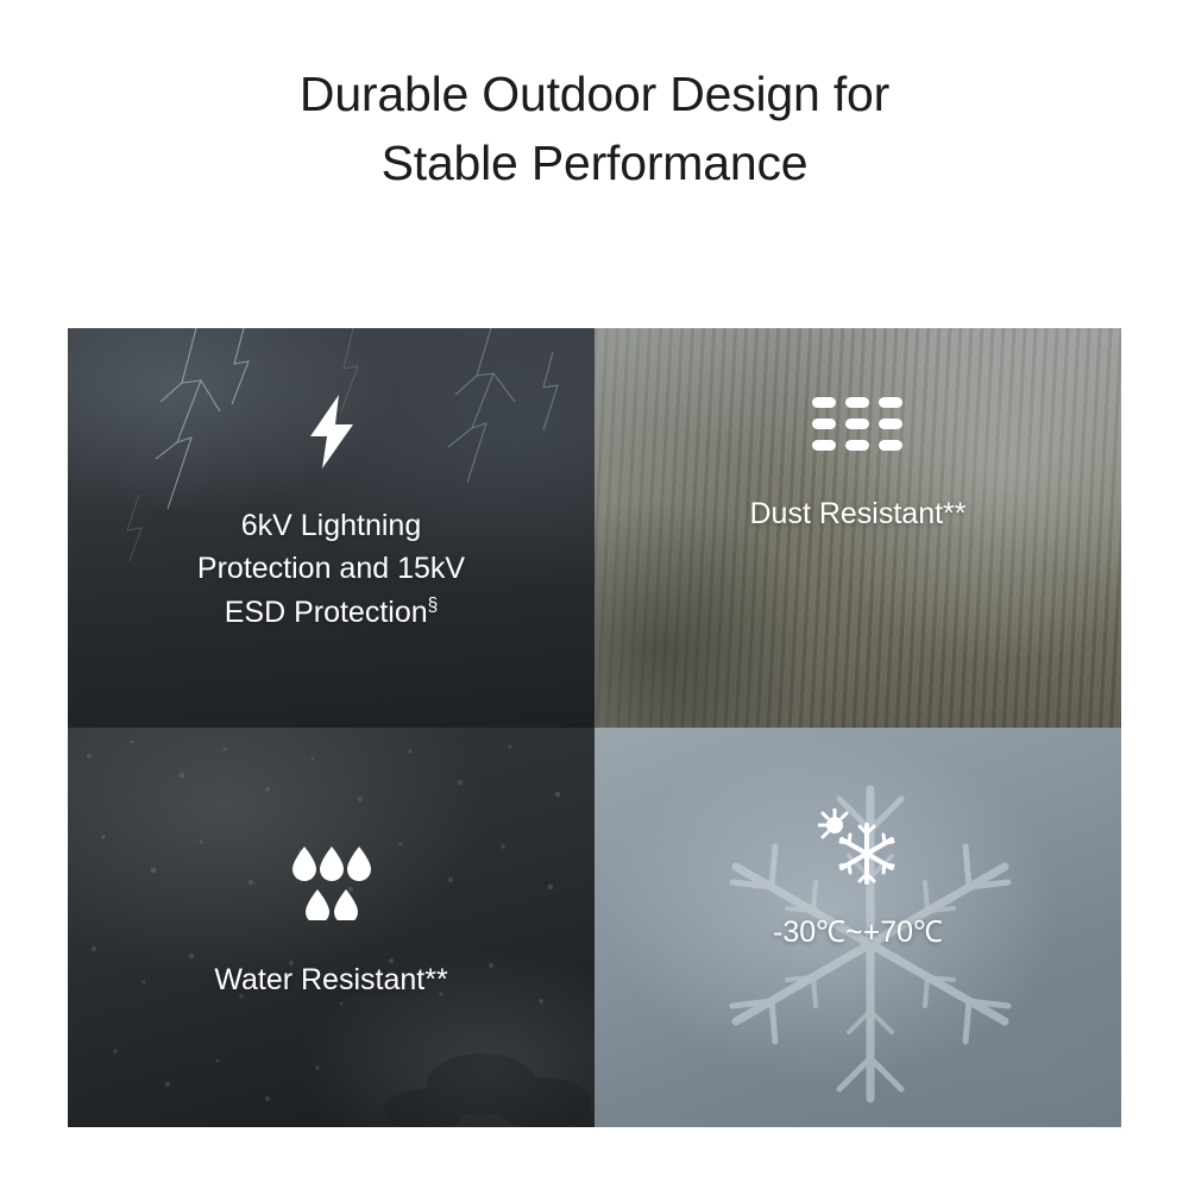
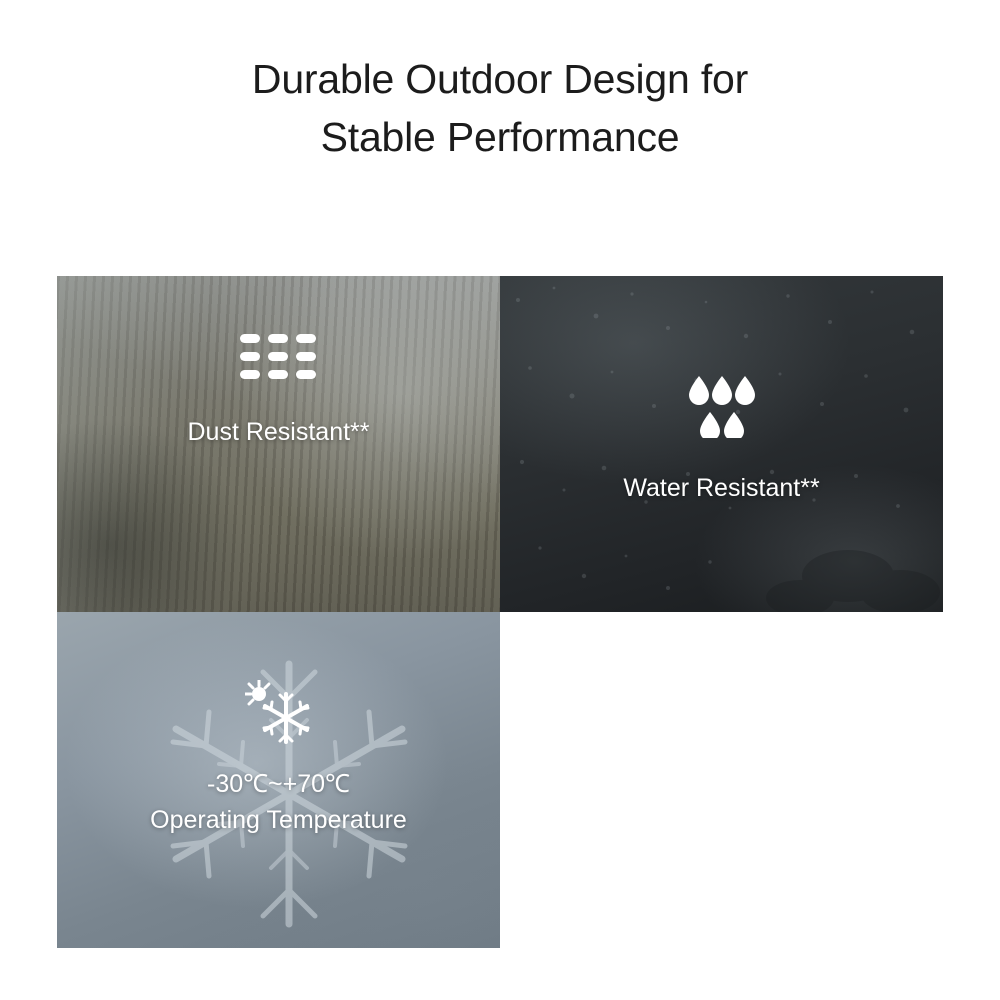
  Durable Outdoor Design for
  Stable Performance
- 6kV Lightning
- Protection and 15kV
- ESD Protection§
  Dust Resistant**
  Water Resistant**
  -30℃~+70℃
+ Operating Temperature
